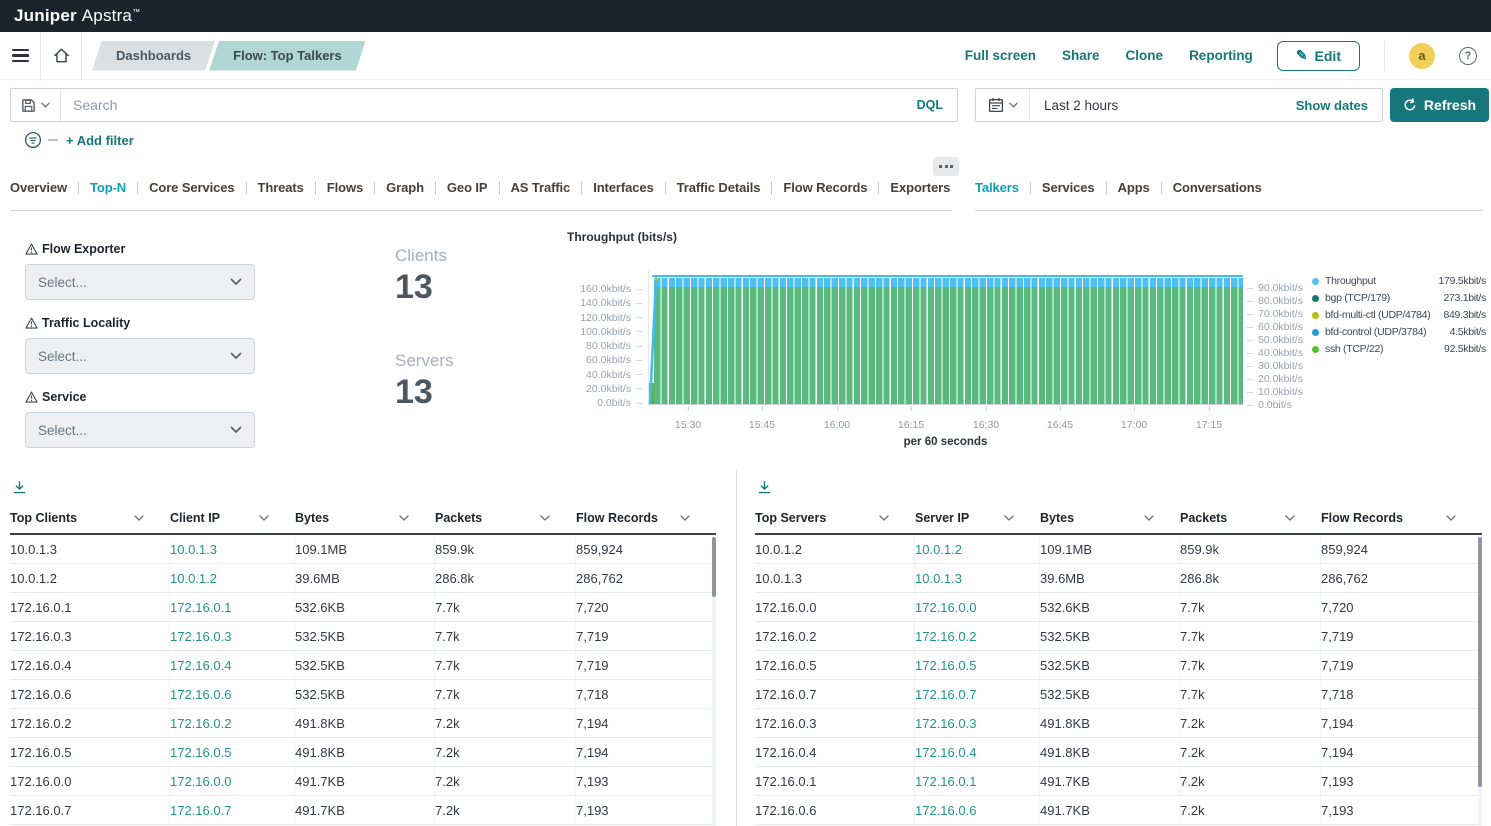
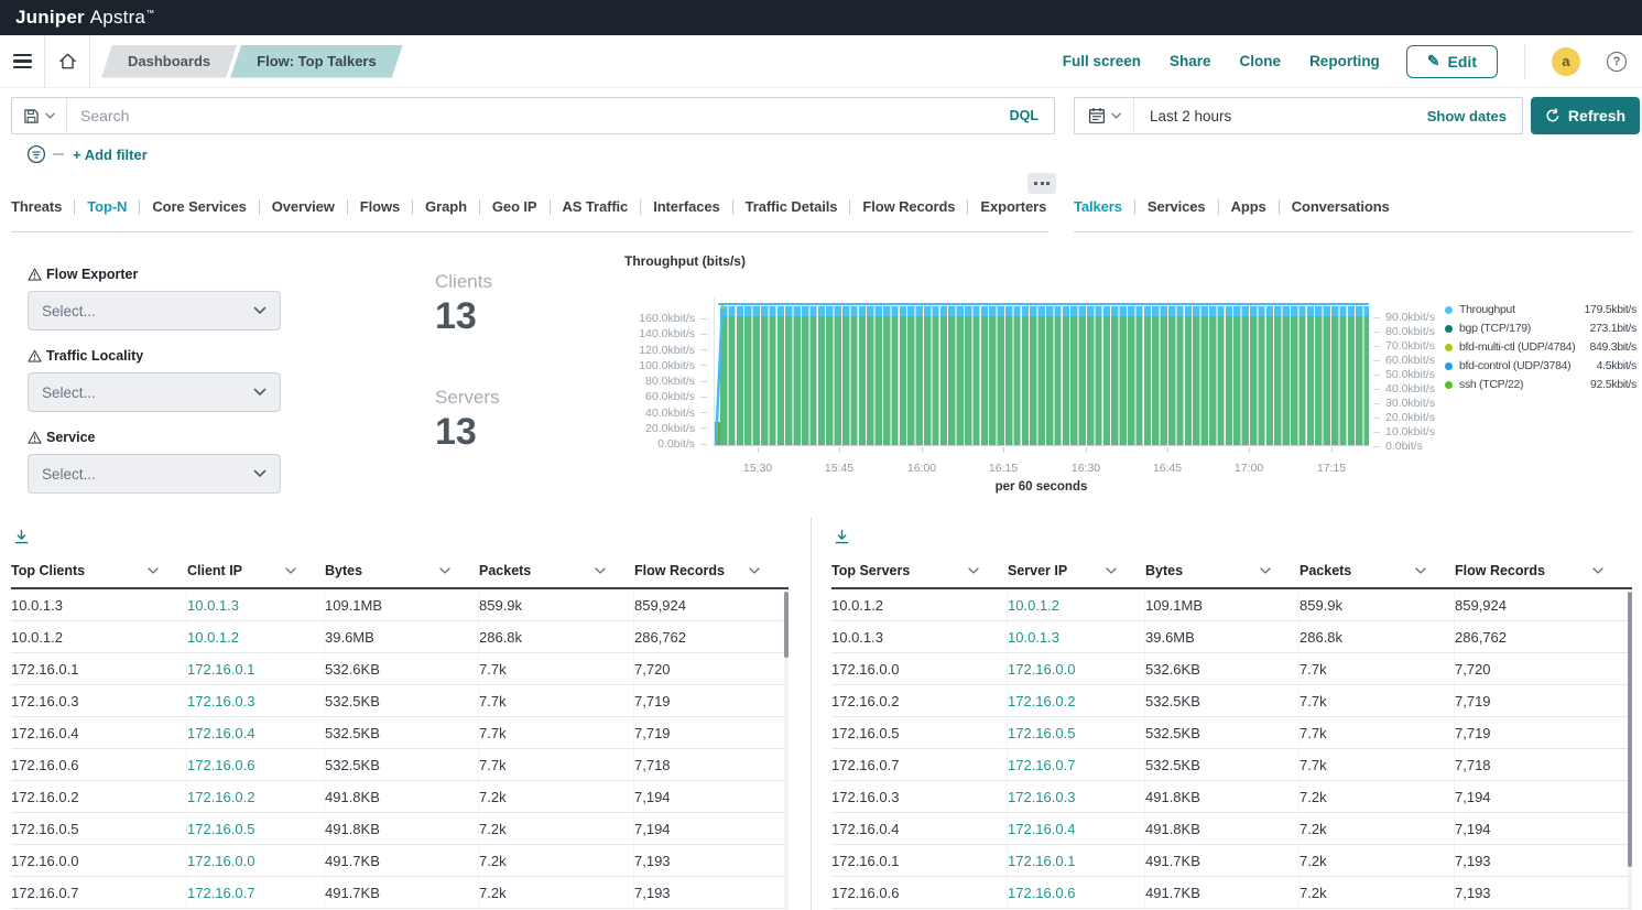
  Juniper Apstra™
  Dashboards
  Flow: Top Talkers
  Full screen
  Share
  Clone
  Reporting
  ✎
  Edit
  a
  ?
  Search
  DQL
  Last 2 hours
  Show dates
  Refresh
  + Add filter
- Overview
+ Threats
  Top-N
  Core Services
- Threats
+ Overview
  Flows
  Graph
  Geo IP
  AS Traffic
  Interfaces
  Traffic Details
  Flow Records
  Exporters
  Talkers
  Services
  Apps
  Conversations
  Flow Exporter
  Select...
  Traffic Locality
  Select...
  Service
  Select...
  Clients
  13
  Servers
  13
  Throughput (bits/s)
  160.0kbit/s
  140.0kbit/s
  120.0kbit/s
  100.0kbit/s
  80.0kbit/s
  60.0kbit/s
  40.0kbit/s
  20.0kbit/s
  0.0bit/s
  90.0kbit/s
  80.0kbit/s
  70.0kbit/s
  60.0kbit/s
  50.0kbit/s
  40.0kbit/s
  30.0kbit/s
  20.0kbit/s
  10.0kbit/s
  0.0bit/s
  15:30
  15:45
  16:00
  16:15
  16:30
  16:45
  17:00
  17:15
  per 60 seconds
  Throughput
  179.5kbit/s
  bgp (TCP/179)
  273.1bit/s
  bfd-multi-ctl (UDP/4784)
  849.3bit/s
  bfd-control (UDP/3784)
  4.5kbit/s
  ssh (TCP/22)
  92.5kbit/s
  Top Clients
  Client IP
  Bytes
  Packets
  Flow Records
  10.0.1.3
  10.0.1.3
  109.1MB
  859.9k
  859,924
  10.0.1.2
  10.0.1.2
  39.6MB
  286.8k
  286,762
  172.16.0.1
  172.16.0.1
  532.6KB
  7.7k
  7,720
  172.16.0.3
  172.16.0.3
  532.5KB
  7.7k
  7,719
  172.16.0.4
  172.16.0.4
  532.5KB
  7.7k
  7,719
  172.16.0.6
  172.16.0.6
  532.5KB
  7.7k
  7,718
  172.16.0.2
  172.16.0.2
  491.8KB
  7.2k
  7,194
  172.16.0.5
  172.16.0.5
  491.8KB
  7.2k
  7,194
  172.16.0.0
  172.16.0.0
  491.7KB
  7.2k
  7,193
  172.16.0.7
  172.16.0.7
  491.7KB
  7.2k
  7,193
  Top Servers
  Server IP
  Bytes
  Packets
  Flow Records
  10.0.1.2
  10.0.1.2
  109.1MB
  859.9k
  859,924
  10.0.1.3
  10.0.1.3
  39.6MB
  286.8k
  286,762
  172.16.0.0
  172.16.0.0
  532.6KB
  7.7k
  7,720
  172.16.0.2
  172.16.0.2
  532.5KB
  7.7k
  7,719
  172.16.0.5
  172.16.0.5
  532.5KB
  7.7k
  7,719
  172.16.0.7
  172.16.0.7
  532.5KB
  7.7k
  7,718
  172.16.0.3
  172.16.0.3
  491.8KB
  7.2k
  7,194
  172.16.0.4
  172.16.0.4
  491.8KB
  7.2k
  7,194
  172.16.0.1
  172.16.0.1
  491.7KB
  7.2k
  7,193
  172.16.0.6
  172.16.0.6
  491.7KB
  7.2k
  7,193
